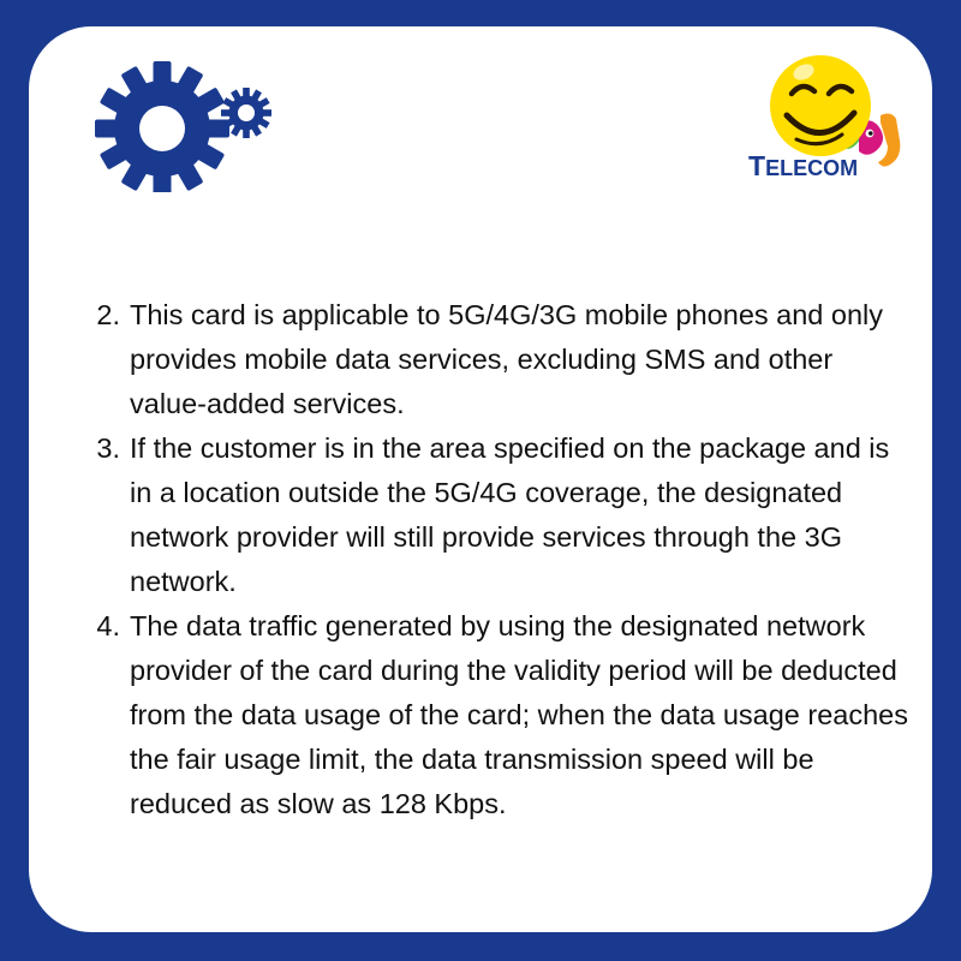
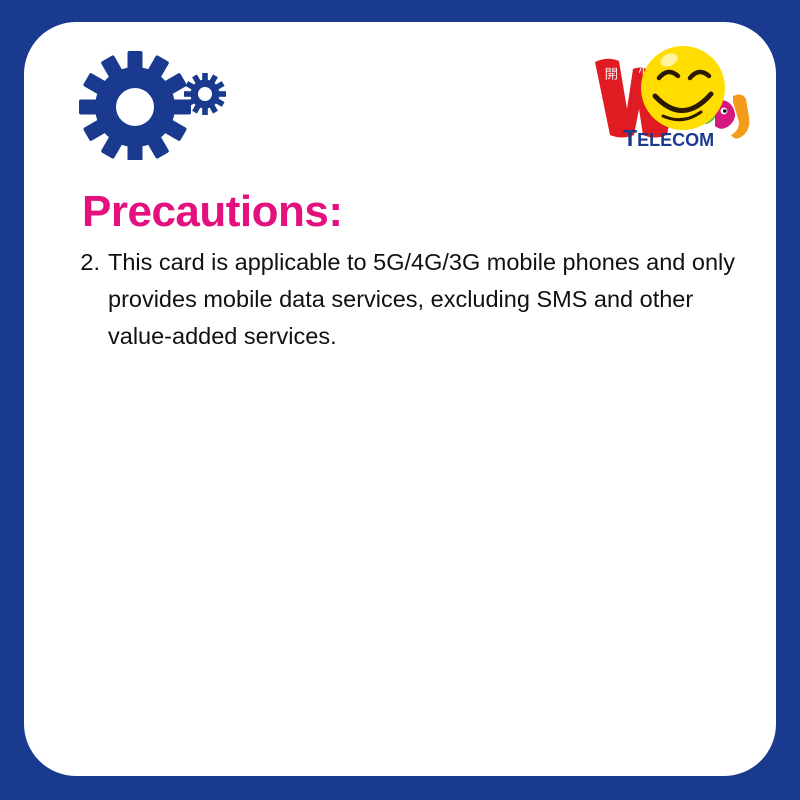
+ 開
  TELECOM
+ Precautions:
  2.
  This card is applicable to 5G/4G/3G mobile phones and only provides mobile data services, excluding SMS and other value-added services.
- 3.
- If the customer is in the area specified on the package and is in a location outside the 5G/4G coverage, the designated network provider will still provide services through the 3G network.
- 4.
- The data traffic generated by using the designated network provider of the card during the validity period will be deducted from the data usage of the card; when the data usage reaches the fair usage limit, the data transmission speed will be reduced as slow as 128 Kbps.
